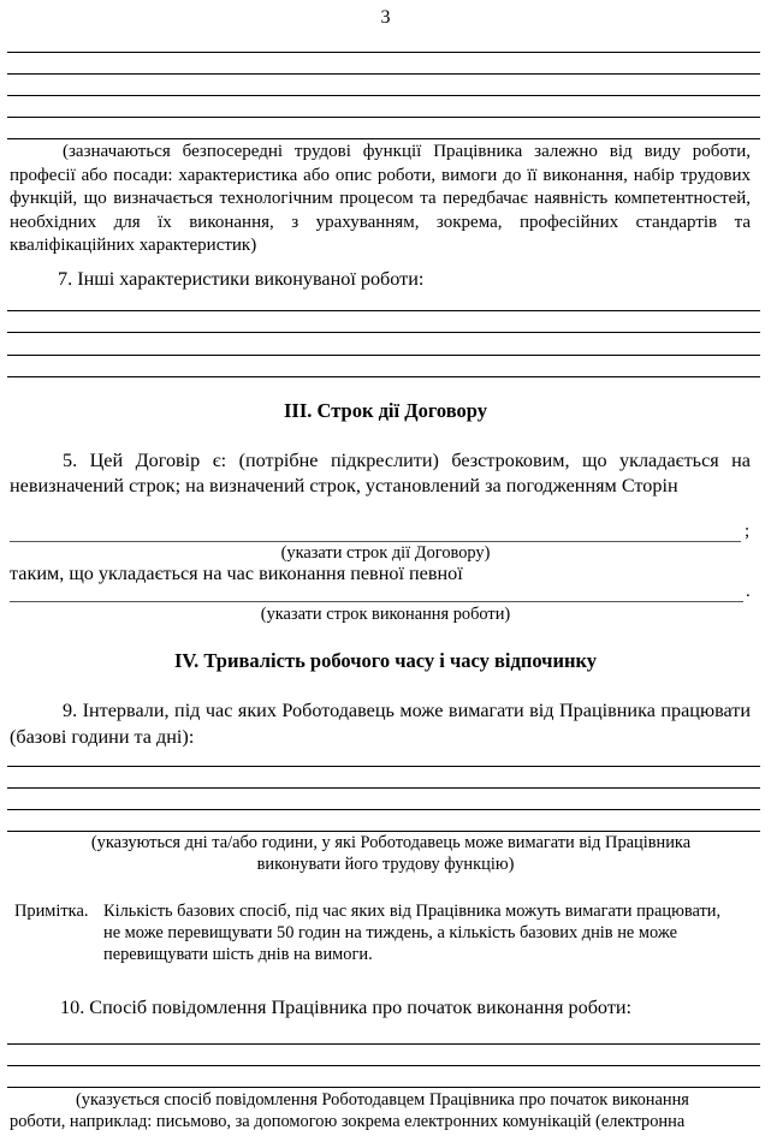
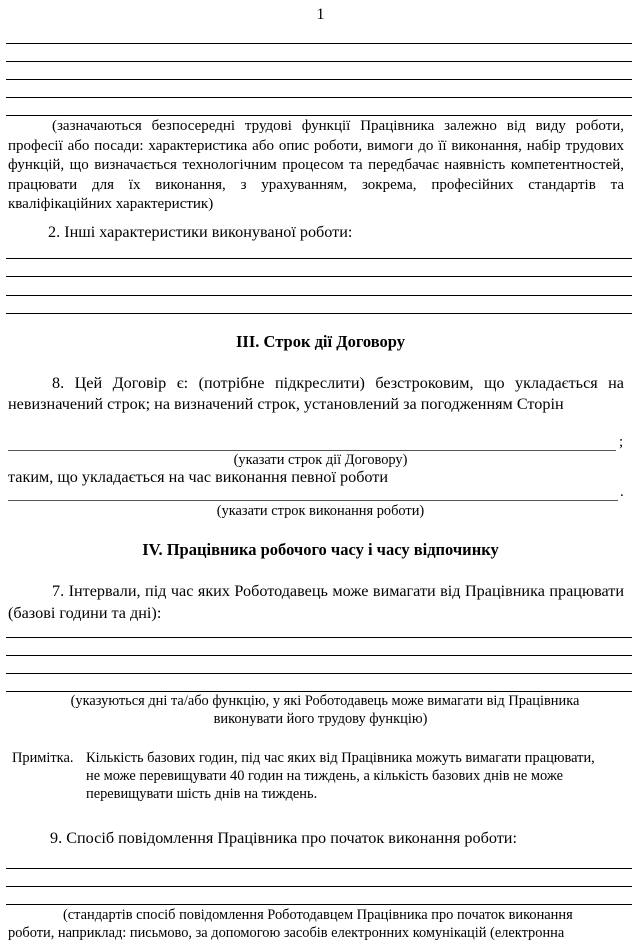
- 3
+ 1
- (зазначаються безпосередні трудові функції Працівника залежно від виду роботи, професії або посади: характеристика або опис роботи, вимоги до її виконання, набір трудових функцій, що визначається технологічним процесом та передбачає наявність компетентностей, необхідних для їх виконання, з урахуванням, зокрема, професійних стандартів та кваліфікаційних характеристик)
+ (зазначаються безпосередні трудові функції Працівника залежно від виду роботи, професії або посади: характеристика або опис роботи, вимоги до її виконання, набір трудових функцій, що визначається технологічним процесом та передбачає наявність компетентностей, працювати для їх виконання, з урахуванням, зокрема, професійних стандартів та кваліфікаційних характеристик)
- 7. Інші характеристики виконуваної роботи:
+ 2. Інші характеристики виконуваної роботи:
  ІІІ. Строк дії Договору
- 5. Цей Договір є: (потрібне підкреслити) безстроковим, що укладається на невизначений строк; на визначений строк, установлений за погодженням Сторін
+ 8. Цей Договір є: (потрібне підкреслити) безстроковим, що укладається на невизначений строк; на визначений строк, установлений за погодженням Сторін
  ;
  (указати строк дії Договору)
- таким, що укладається на час виконання певної певної
+ таким, що укладається на час виконання певної роботи
  .
  (указати строк виконання роботи)
- IV. Тривалість робочого часу і часу відпочинку
+ IV. Працівника робочого часу і часу відпочинку
- 9. Інтервали, під час яких Роботодавець може вимагати від Працівника працювати (базові години та дні):
+ 7. Інтервали, під час яких Роботодавець може вимагати від Працівника працювати (базові години та дні):
- (указуються дні та/або години, у які Роботодавець може вимагати від Працівника
+ (указуються дні та/або функцію, у які Роботодавець може вимагати від Працівника
  виконувати його трудову функцію)
  Примітка.
- Кількість базових спосіб, під час яких від Працівника можуть вимагати працювати,
+ Кількість базових годин, під час яких від Працівника можуть вимагати працювати,
- не може перевищувати 50 годин на тиждень, а кількість базових днів не може
+ не може перевищувати 40 годин на тиждень, а кількість базових днів не може
- перевищувати шість днів на вимоги.
+ перевищувати шість днів на тиждень.
- 10. Спосіб повідомлення Працівника про початок виконання роботи:
+ 9. Спосіб повідомлення Працівника про початок виконання роботи:
- (указується спосіб повідомлення Роботодавцем Працівника про початок виконання
+ (стандартів спосіб повідомлення Роботодавцем Працівника про початок виконання
- роботи, наприклад: письмово, за допомогою зокрема електронних комунікацій (електронна
+ роботи, наприклад: письмово, за допомогою засобів електронних комунікацій (електронна
